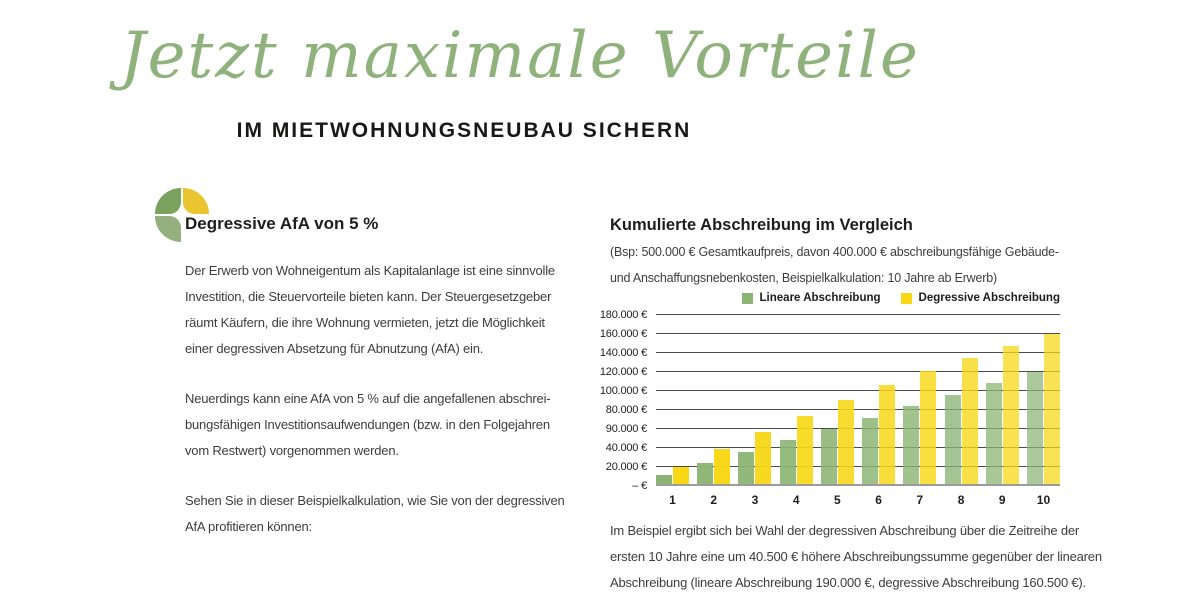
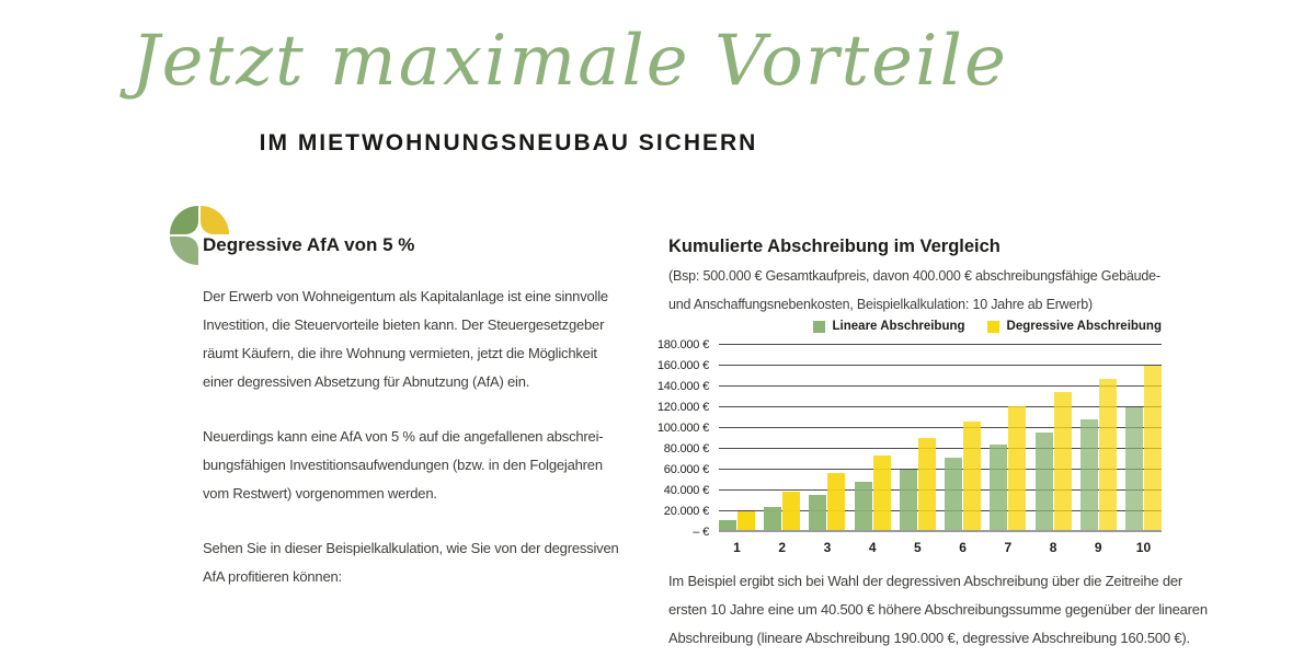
  Jetzt maximale Vorteile
  IM MIETWOHNUNGSNEUBAU SICHERN
  Degressive AfA von 5 %
  Der Erwerb von Wohneigentum als Kapitalanlage ist eine sinnvolle
  Investition, die Steuervorteile bieten kann. Der Steuergesetzgeber
  räumt Käufern, die ihre Wohnung vermieten, jetzt die Möglichkeit
  einer degressiven Absetzung für Abnutzung (AfA) ein.
  Neuerdings kann eine AfA von 5 % auf die angefallenen abschrei-
  bungsfähigen Investitionsaufwendungen (bzw. in den Folgejahren
  vom Restwert) vorgenommen werden.
  Sehen Sie in dieser Beispielkalkulation, wie Sie von der degressiven
  AfA profitieren können:
  Kumulierte Abschreibung im Vergleich
  (Bsp: 500.000 € Gesamtkaufpreis, davon 400.000 € abschreibungsfähige Gebäude-
  und Anschaffungsnebenkosten, Beispielkalkulation: 10 Jahre ab Erwerb)
  Lineare Abschreibung
  Degressive Abschreibung
  – €
  20.000 €
  40.000 €
- 90.000 €
+ 60.000 €
  80.000 €
  100.000 €
  120.000 €
  140.000 €
  160.000 €
  180.000 €
  1
  2
  3
  4
  5
  6
  7
  8
  9
  10
  Im Beispiel ergibt sich bei Wahl der degressiven Abschreibung über die Zeitreihe der
  ersten 10 Jahre eine um 40.500 € höhere Abschreibungssumme gegenüber der linearen
  Abschreibung (lineare Abschreibung 190.000 €, degressive Abschreibung 160.500 €).
